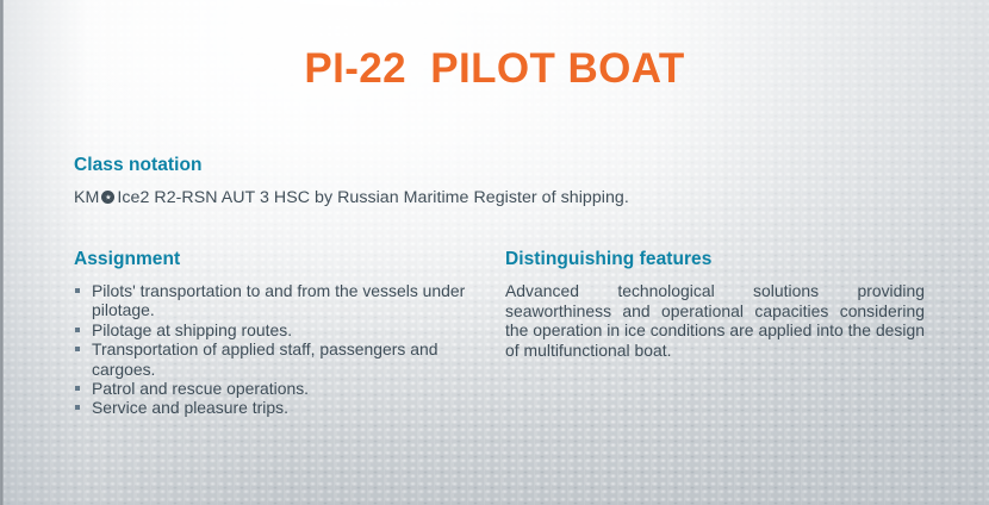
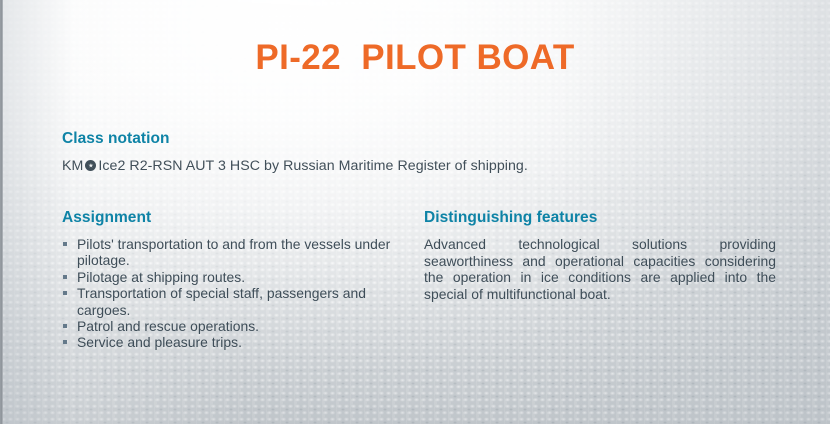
  PI-22 PILOT BOAT
  Class notation
  KM Ice2 R2-RSN AUT 3 HSC by Russian Maritime Register of shipping.
  Assignment
  Pilots' transportation to and from the vessels under pilotage.
  Pilotage at shipping routes.
- Transportation of applied staff, passengers and cargoes.
+ Transportation of special staff, passengers and cargoes.
  Patrol and rescue operations.
  Service and pleasure trips.
  Distinguishing features
- Advanced technological solutions providing seaworthiness and operational capacities considering the operation in ice conditions are applied into the design of multifunctional boat.
+ Advanced technological solutions providing seaworthiness and operational capacities considering the operation in ice conditions are applied into the special of multifunctional boat.
